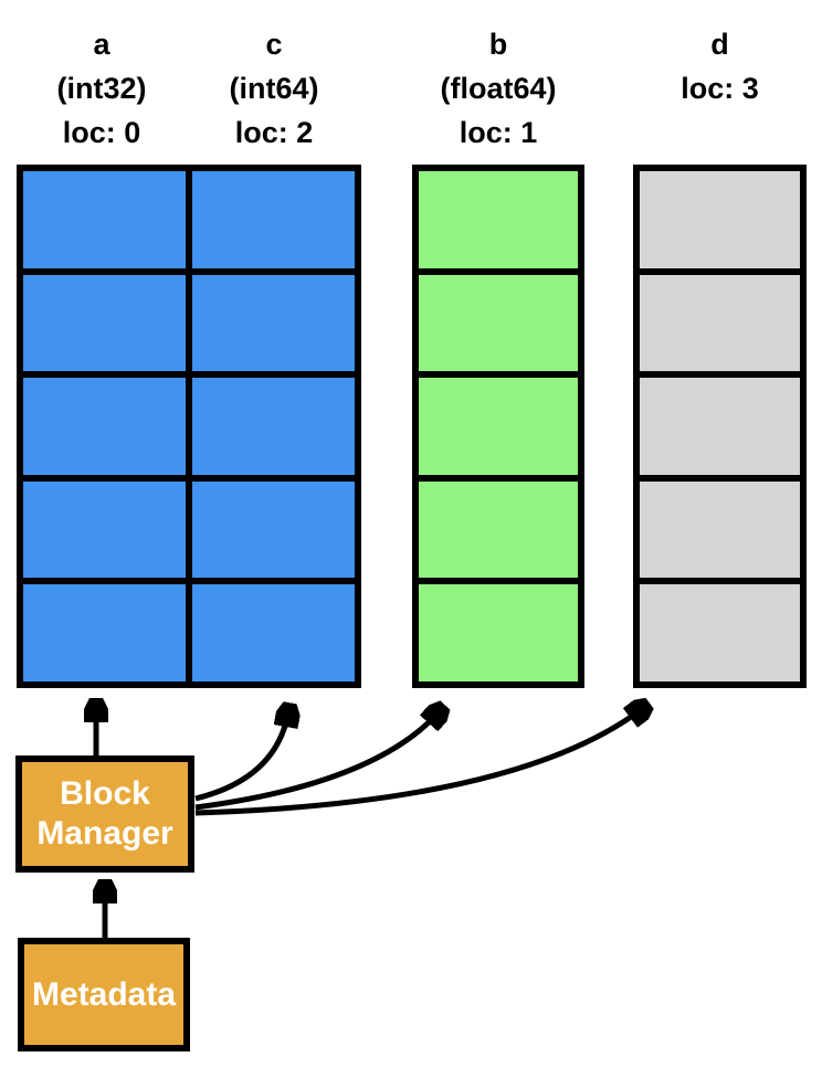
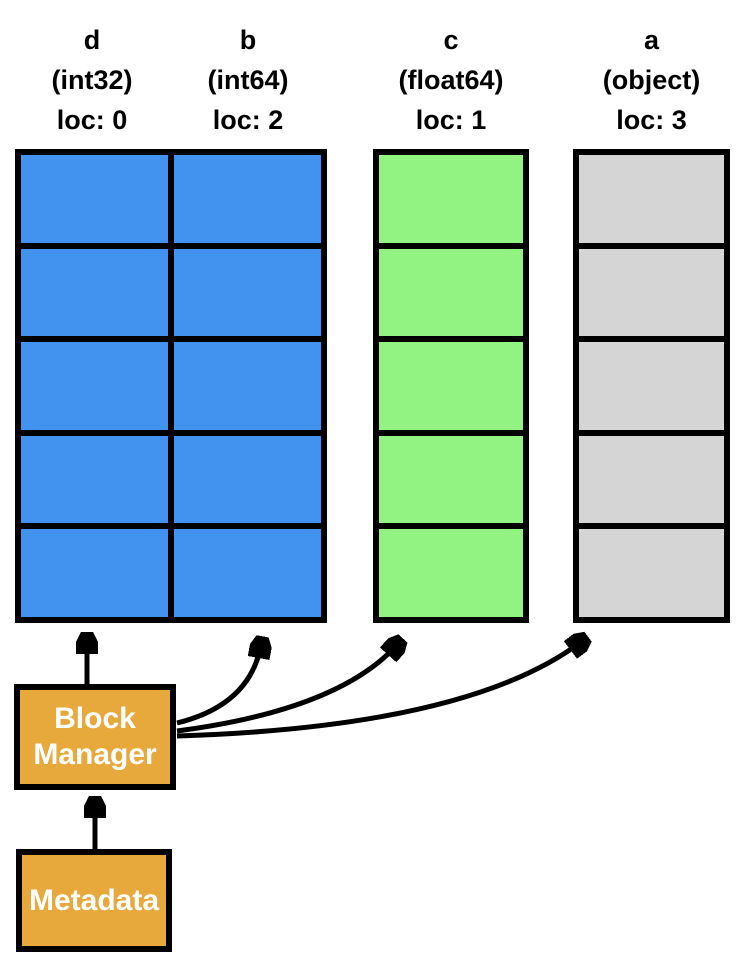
- a
+ d
  (int32)
  loc: 0
- c
+ b
  (int64)
  loc: 2
- b
+ c
  (float64)
  loc: 1
- d
+ a
+ (object)
  loc: 3
  Block
  Manager
  Metadata
